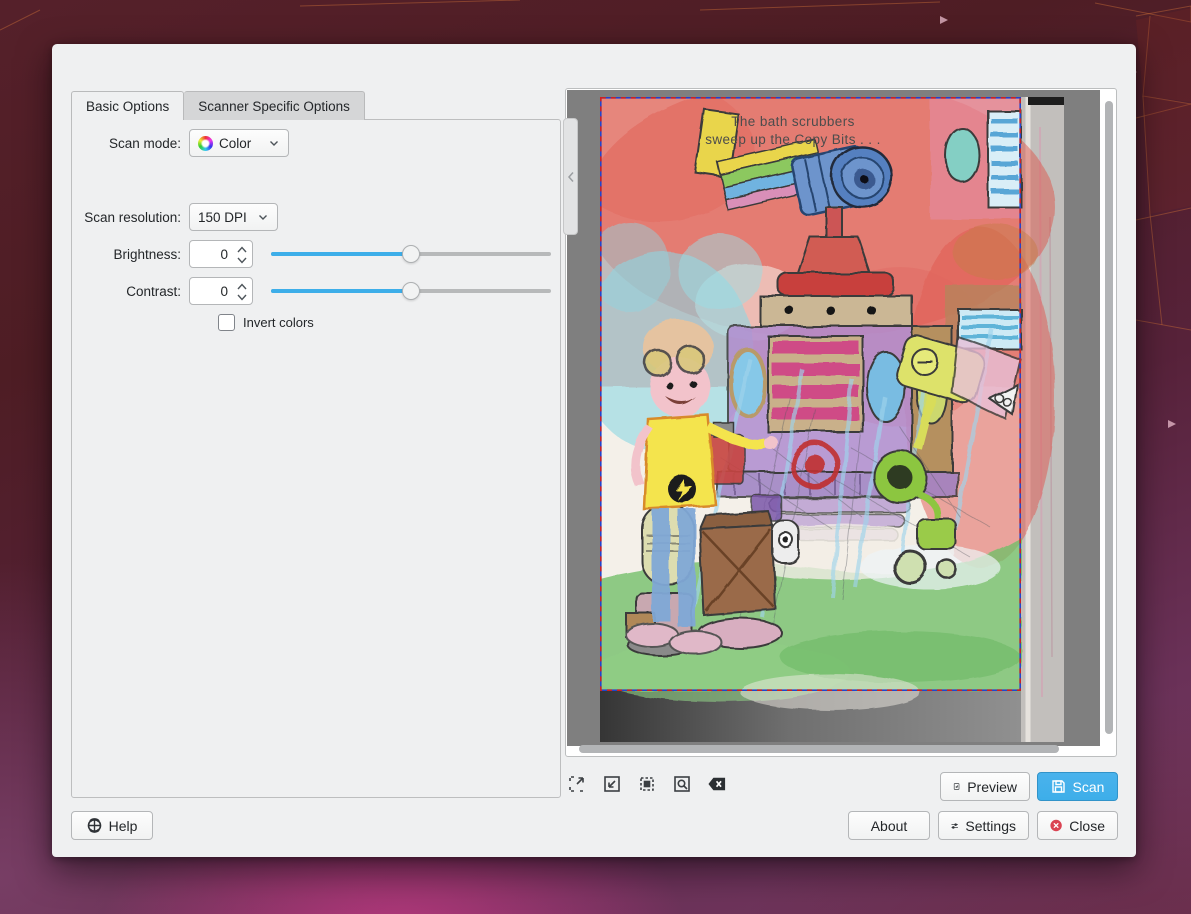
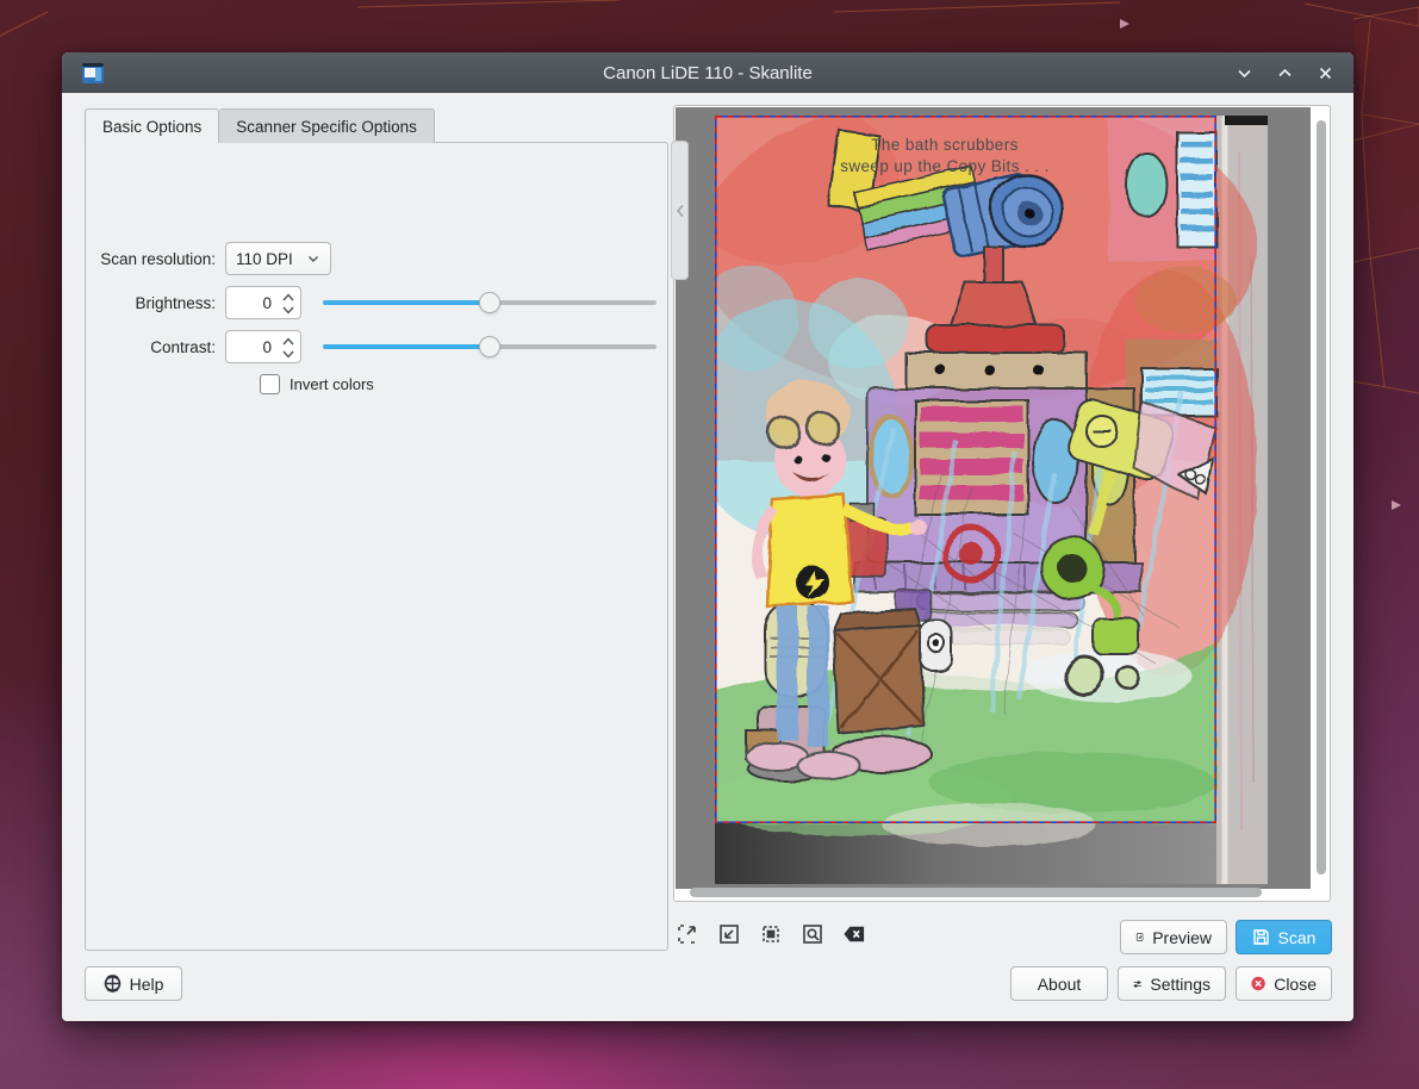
+ Canon LiDE 110 - Skanlite
  Basic Options
  Scanner Specific Options
- Scan mode:
- Color
  Scan resolution:
- 150 DPI
+ 110 DPI
  Brightness:
  0
  Contrast:
  0
  Invert colors
  The bath scrubbers
  sweep up the Copy Bits . . .
  Preview
  Scan
  Help
  About
  Settings
  Close
